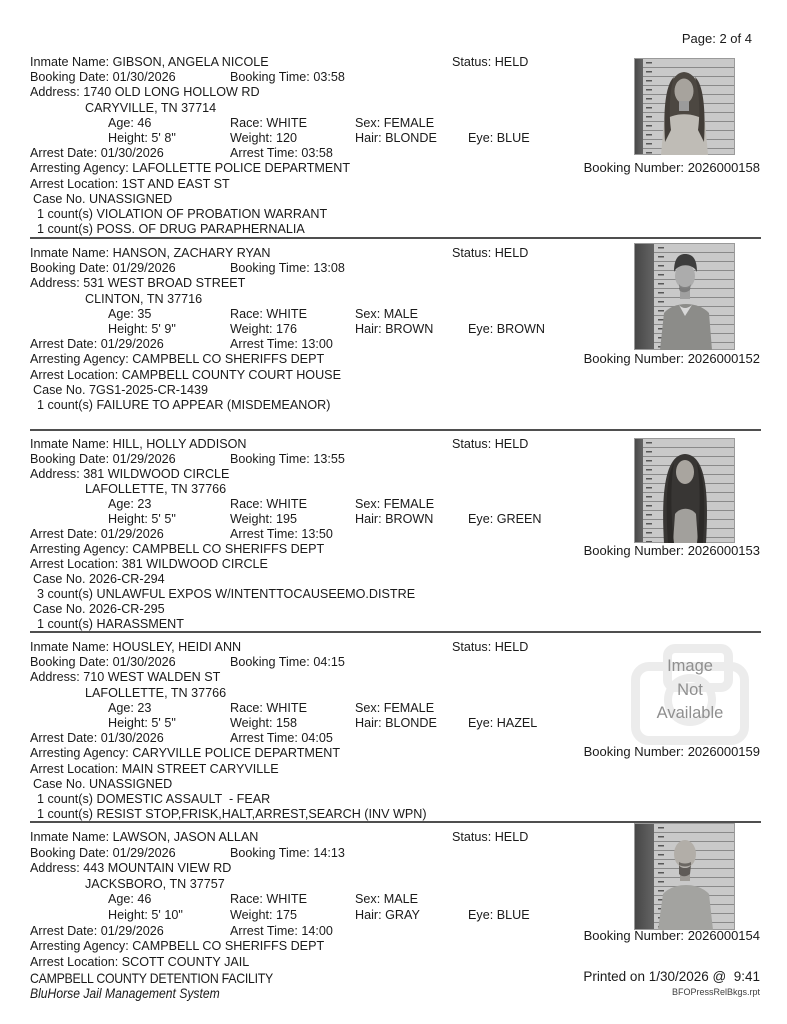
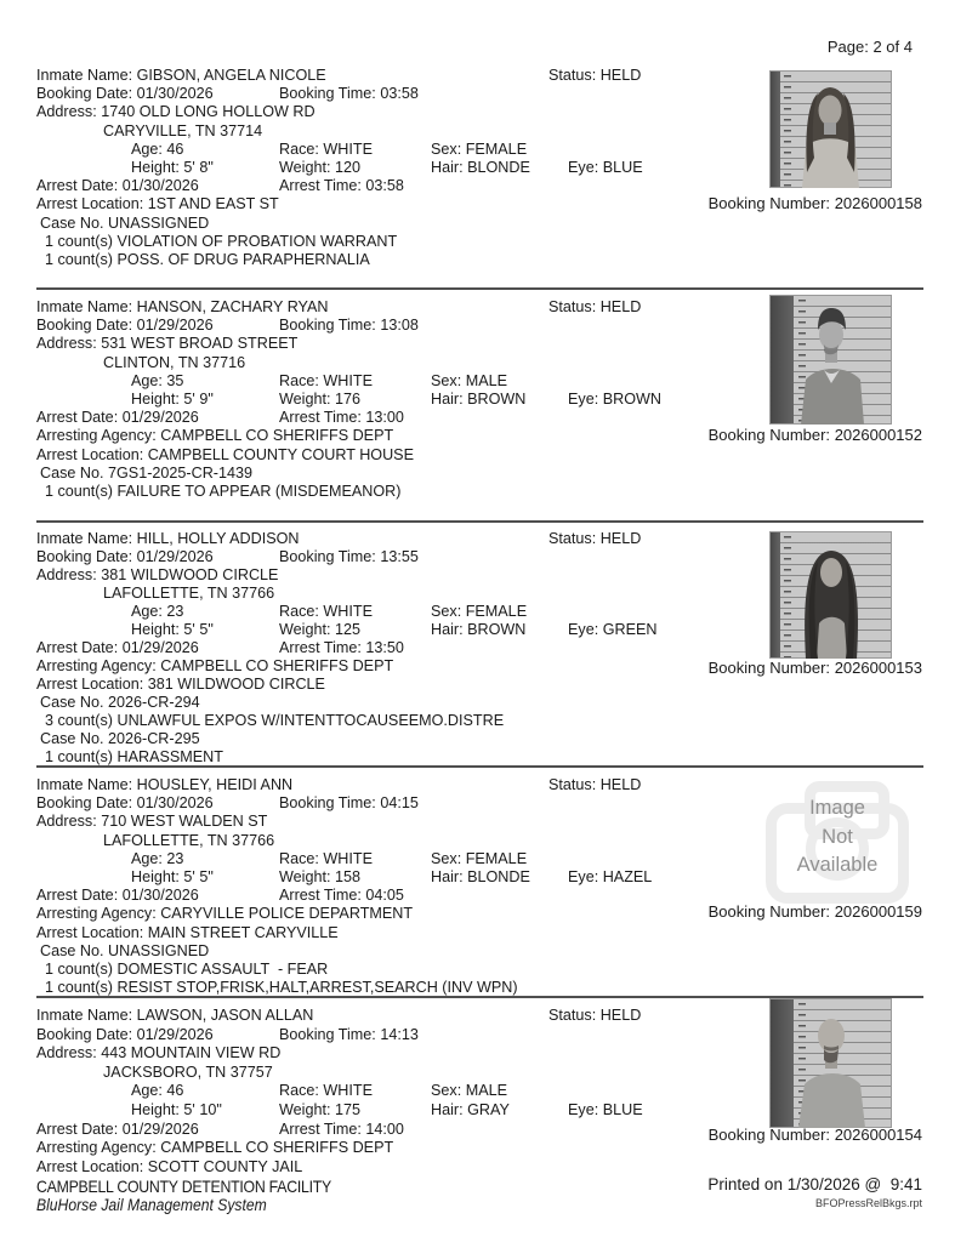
  Page: 2 of 4
  Inmate Name: GIBSON, ANGELA NICOLE
  Status: HELD
  Booking Date: 01/30/2026
  Booking Time: 03:58
  Address: 1740 OLD LONG HOLLOW RD
  CARYVILLE, TN 37714
  Age: 46
  Race: WHITE
  Sex: FEMALE
  Height: 5' 8"
  Weight: 120
  Hair: BLONDE
  Eye: BLUE
  Arrest Date: 01/30/2026
  Arrest Time: 03:58
- Arresting Agency: LAFOLLETTE POLICE DEPARTMENT
  Arrest Location: 1ST AND EAST ST
  Case No. UNASSIGNED
  1 count(s) VIOLATION OF PROBATION WARRANT
  1 count(s) POSS. OF DRUG PARAPHERNALIA
  Booking Number: 2026000158
  Inmate Name: HANSON, ZACHARY RYAN
  Status: HELD
  Booking Date: 01/29/2026
  Booking Time: 13:08
  Address: 531 WEST BROAD STREET
  CLINTON, TN 37716
  Age: 35
  Race: WHITE
  Sex: MALE
  Height: 5' 9"
  Weight: 176
  Hair: BROWN
  Eye: BROWN
  Arrest Date: 01/29/2026
  Arrest Time: 13:00
  Arresting Agency: CAMPBELL CO SHERIFFS DEPT
  Arrest Location: CAMPBELL COUNTY COURT HOUSE
  Case No. 7GS1-2025-CR-1439
  1 count(s) FAILURE TO APPEAR (MISDEMEANOR)
  Booking Number: 2026000152
  Inmate Name: HILL, HOLLY ADDISON
  Status: HELD
  Booking Date: 01/29/2026
  Booking Time: 13:55
  Address: 381 WILDWOOD CIRCLE
  LAFOLLETTE, TN 37766
  Age: 23
  Race: WHITE
  Sex: FEMALE
  Height: 5' 5"
- Weight: 195
+ Weight: 125
  Hair: BROWN
  Eye: GREEN
  Arrest Date: 01/29/2026
  Arrest Time: 13:50
  Arresting Agency: CAMPBELL CO SHERIFFS DEPT
  Arrest Location: 381 WILDWOOD CIRCLE
  Case No. 2026-CR-294
  3 count(s) UNLAWFUL EXPOS W/INTENTTOCAUSEEMO.DISTRE
  Case No. 2026-CR-295
  1 count(s) HARASSMENT
  Booking Number: 2026000153
  Inmate Name: HOUSLEY, HEIDI ANN
  Status: HELD
  Booking Date: 01/30/2026
  Booking Time: 04:15
  Address: 710 WEST WALDEN ST
  LAFOLLETTE, TN 37766
  Age: 23
  Race: WHITE
  Sex: FEMALE
  Height: 5' 5"
  Weight: 158
  Hair: BLONDE
  Eye: HAZEL
  Arrest Date: 01/30/2026
  Arrest Time: 04:05
  Arresting Agency: CARYVILLE POLICE DEPARTMENT
  Arrest Location: MAIN STREET CARYVILLE
  Case No. UNASSIGNED
  1 count(s) DOMESTIC ASSAULT - FEAR
  1 count(s) RESIST STOP,FRISK,HALT,ARREST,SEARCH (INV WPN)
  Image
  Not
  Available
  Booking Number: 2026000159
  Inmate Name: LAWSON, JASON ALLAN
  Status: HELD
  Booking Date: 01/29/2026
  Booking Time: 14:13
  Address: 443 MOUNTAIN VIEW RD
  JACKSBORO, TN 37757
  Age: 46
  Race: WHITE
  Sex: MALE
  Height: 5' 10"
  Weight: 175
  Hair: GRAY
  Eye: BLUE
  Arrest Date: 01/29/2026
  Arrest Time: 14:00
  Arresting Agency: CAMPBELL CO SHERIFFS DEPT
  Arrest Location: SCOTT COUNTY JAIL
  Booking Number: 2026000154
  CAMPBELL COUNTY DETENTION FACILITY
  BluHorse Jail Management System
  Printed on 1/30/2026 @ 9:41
  BFOPressRelBkgs.rpt
